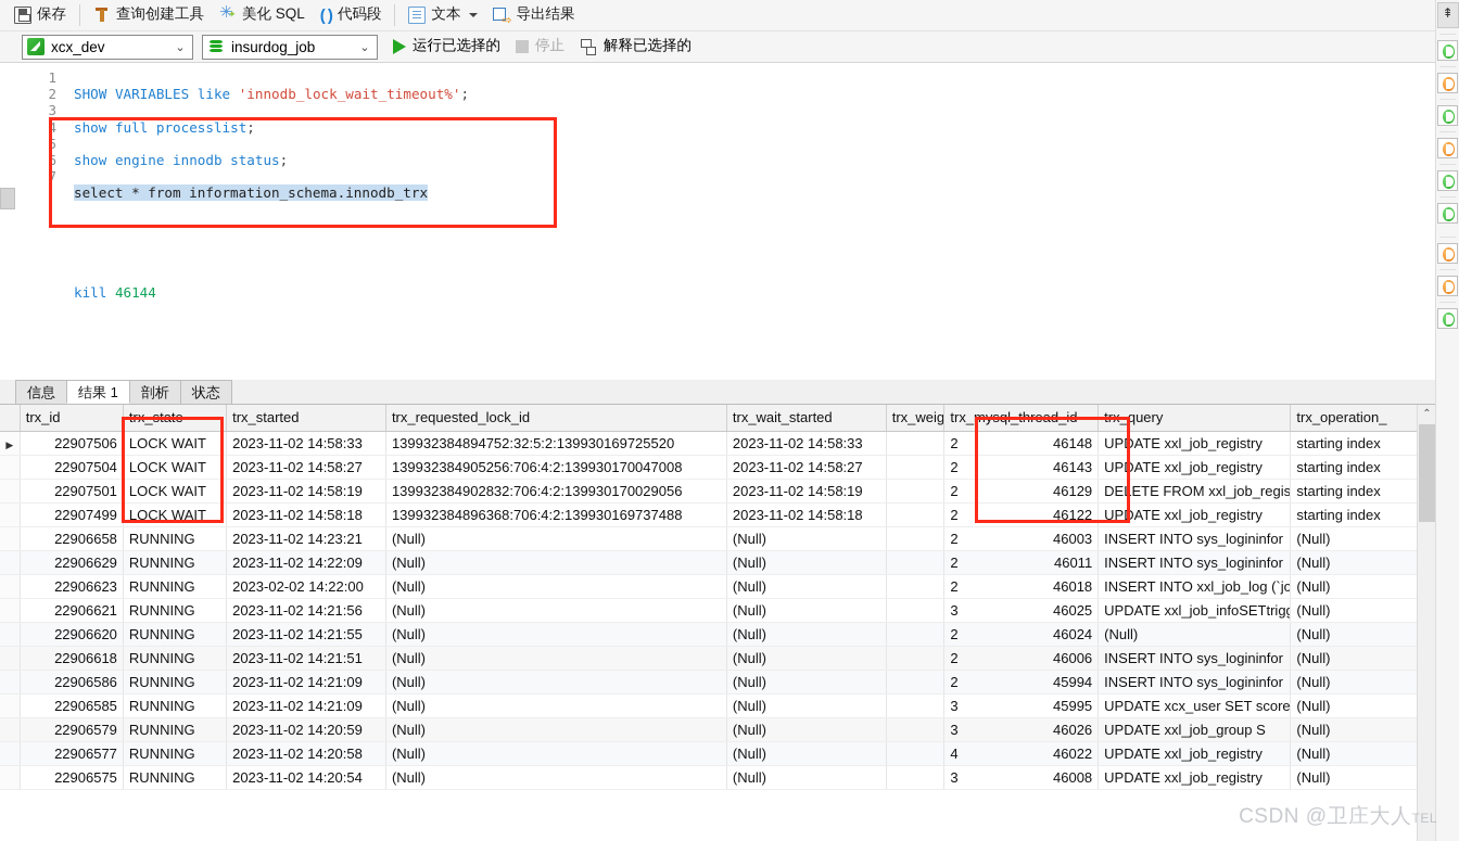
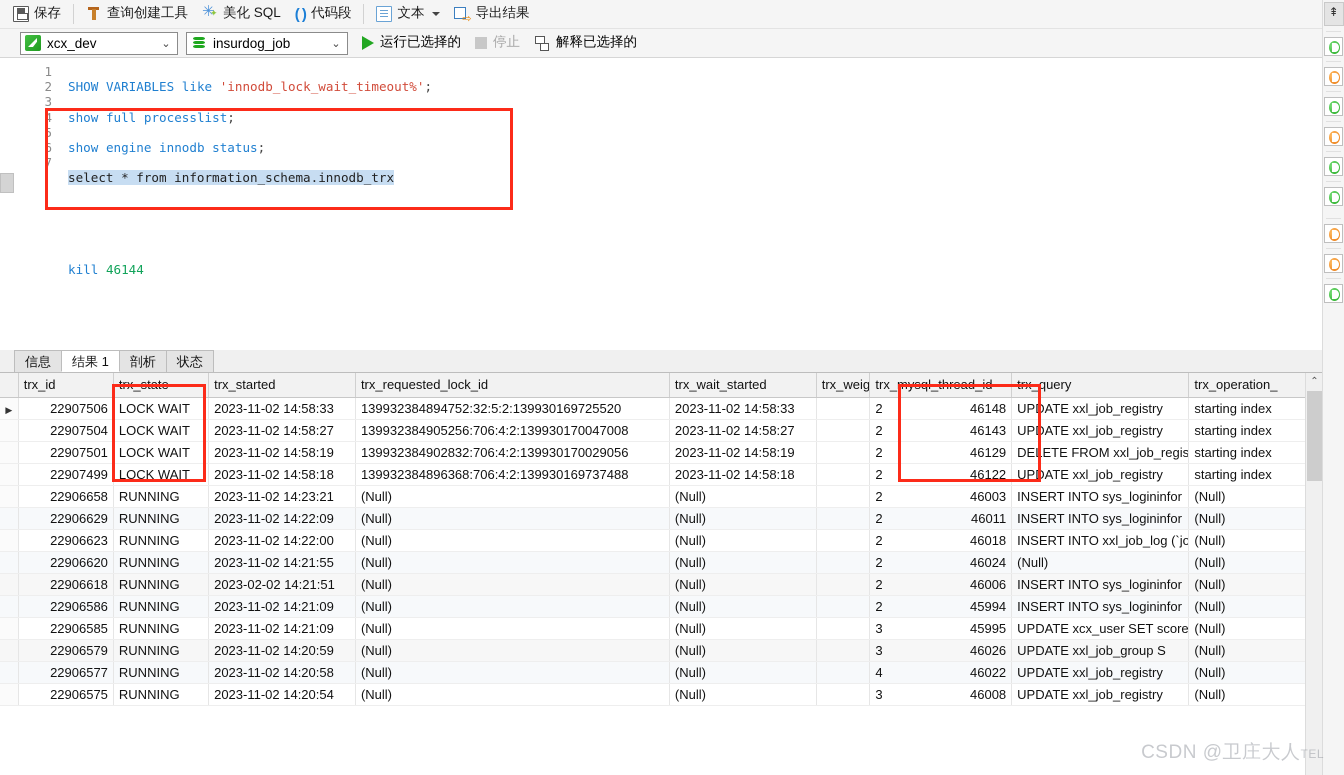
  保存
  查询创建工具
  美化 SQL
  ( )
  代码段
  文本
  导出结果
  xcx_dev
  ⌄
  insurdog_job
  ⌄
  运行已选择的
  停止
  解释已选择的
  1
  2
  3
  4
  5
  6
  7
  SHOW VARIABLES like 'innodb_lock_wait_timeout%';
  show full processlist;
  show engine innodb status;
  select * from information_schema.innodb_trx
  kill 46144
  信息
  结果 1
  剖析
  状态
  	trx_id	trx_state	trx_started	trx_requested_lock_id	trx_wait_started	trx_weig	trx_mysql_thread_id	trx_query	trx_operation_
  ▶	22907506	LOCK WAIT	2023-11-02 14:58:33	139932384894752:32:5:2:139930169725520	2023-11-02 14:58:33		2 46148	UPDATE xxl_job_registry	starting index
  	22907504	LOCK WAIT	2023-11-02 14:58:27	139932384905256:706:4:2:139930170047008	2023-11-02 14:58:27		2 46143	UPDATE xxl_job_registry	starting index
  	22907501	LOCK WAIT	2023-11-02 14:58:19	139932384902832:706:4:2:139930170029056	2023-11-02 14:58:19		2 46129	DELETE FROM xxl_job_regis	starting index
  	22907499	LOCK WAIT	2023-11-02 14:58:18	139932384896368:706:4:2:139930169737488	2023-11-02 14:58:18		2 46122	UPDATE xxl_job_registry	starting index
  	22906658	RUNNING	2023-11-02 14:23:21	(Null)	(Null)		2 46003	INSERT INTO sys_logininfor	(Null)
  	22906629	RUNNING	2023-11-02 14:22:09	(Null)	(Null)		2 46011	INSERT INTO sys_logininfor	(Null)
- 	22906623	RUNNING	2023-02-02 14:22:00	(Null)	(Null)		2 46018	INSERT INTO xxl_job_log (`jo	(Null)
+ 	22906623	RUNNING	2023-11-02 14:22:00	(Null)	(Null)		2 46018	INSERT INTO xxl_job_log (`jo	(Null)
- 	22906621	RUNNING	2023-11-02 14:21:56	(Null)	(Null)		3 46025	UPDATE xxl_job_infoSETtrigg	(Null)
  	22906620	RUNNING	2023-11-02 14:21:55	(Null)	(Null)		2 46024	(Null)	(Null)
- 	22906618	RUNNING	2023-11-02 14:21:51	(Null)	(Null)		2 46006	INSERT INTO sys_logininfor	(Null)
+ 	22906618	RUNNING	2023-02-02 14:21:51	(Null)	(Null)		2 46006	INSERT INTO sys_logininfor	(Null)
  	22906586	RUNNING	2023-11-02 14:21:09	(Null)	(Null)		2 45994	INSERT INTO sys_logininfor	(Null)
  	22906585	RUNNING	2023-11-02 14:21:09	(Null)	(Null)		3 45995	UPDATE xcx_user SET score	(Null)
  	22906579	RUNNING	2023-11-02 14:20:59	(Null)	(Null)		3 46026	UPDATE xxl_job_group S	(Null)
  	22906577	RUNNING	2023-11-02 14:20:58	(Null)	(Null)		4 46022	UPDATE xxl_job_registry	(Null)
  	22906575	RUNNING	2023-11-02 14:20:54	(Null)	(Null)		3 46008	UPDATE xxl_job_registry	(Null)
  ⌃
  CSDN @卫庄大人TEL
